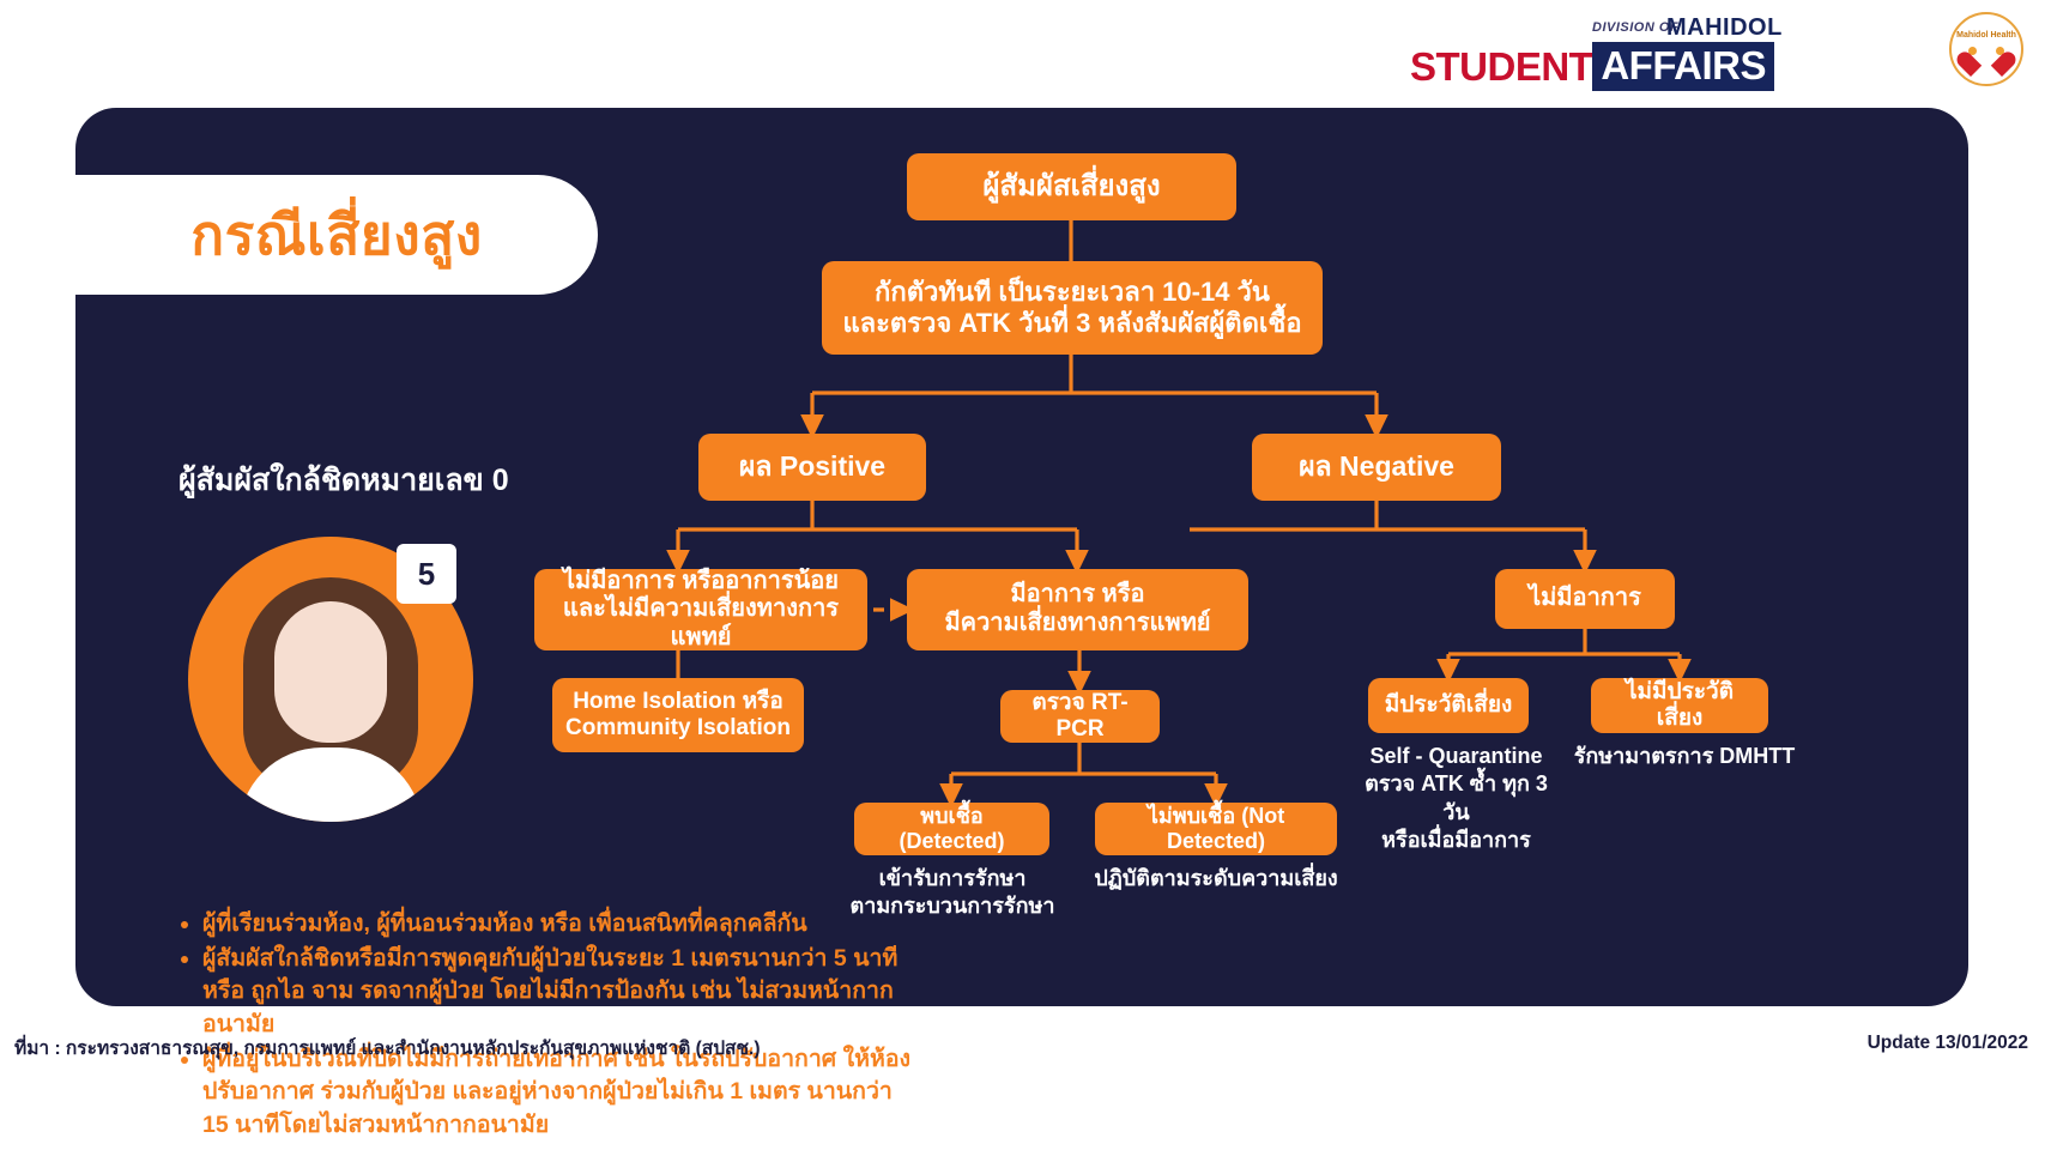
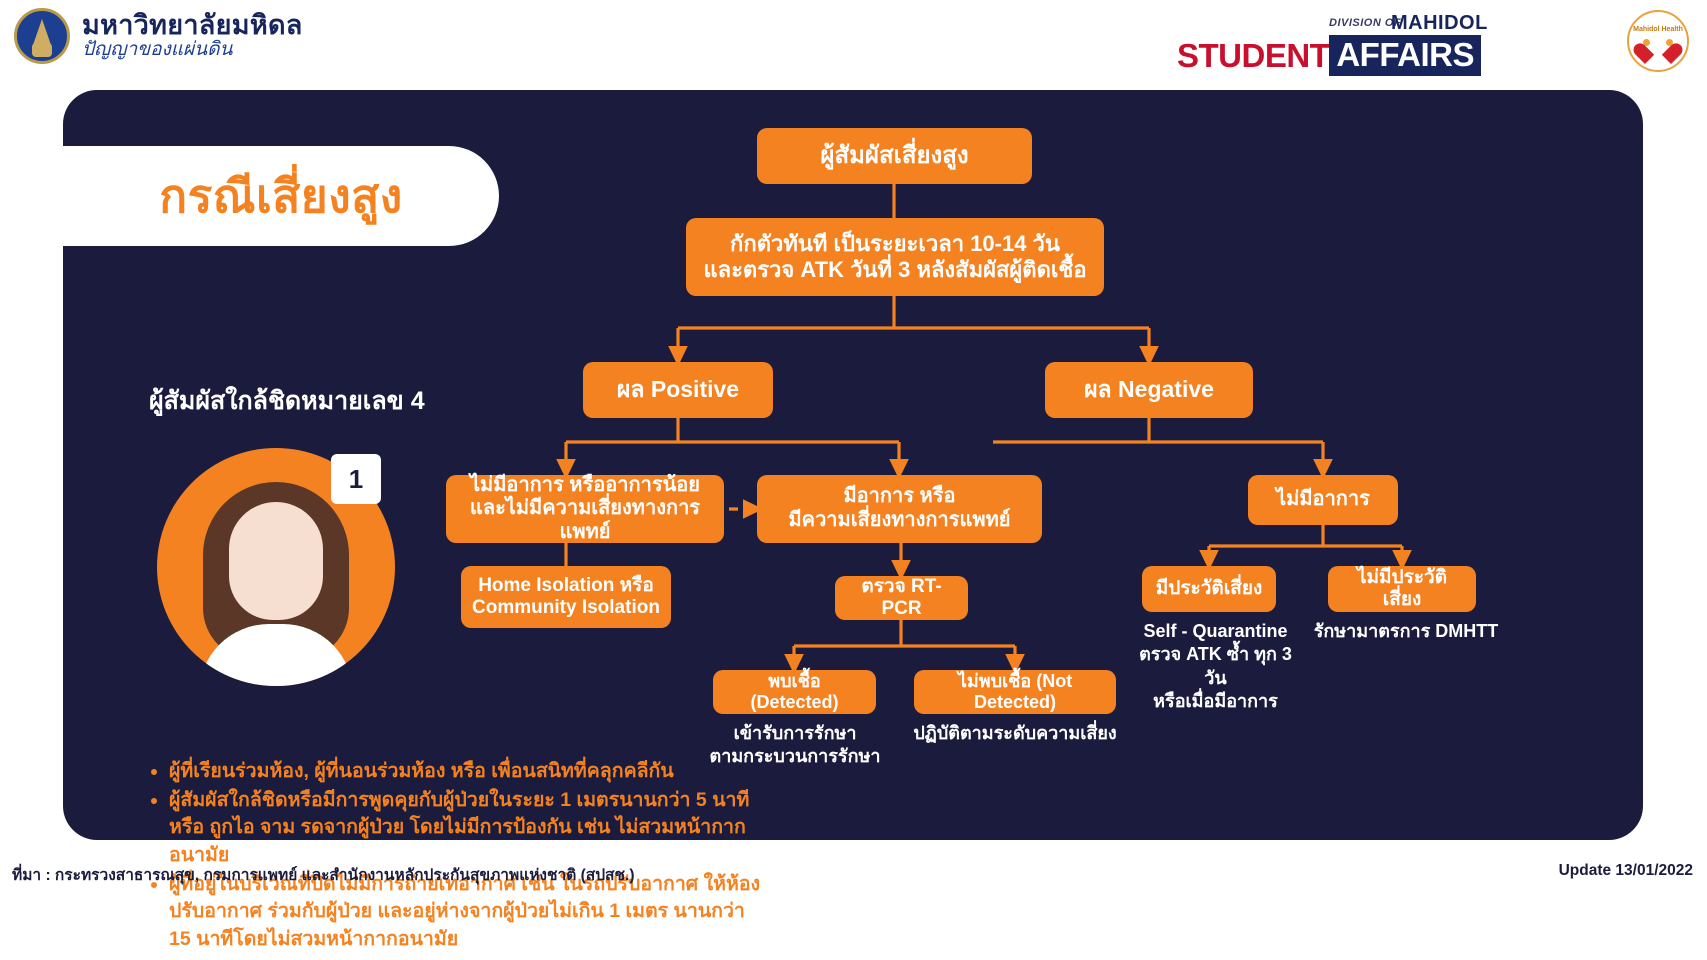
+ มหาวิทยาลัยมหิดล
+ ปัญญาของแผ่นดิน
  DIVISION OF
  MAHIDOL
  STUDENT
  AFFAIRS
  กรณีเสี่ยงสูง
- ผู้สัมผัสใกล้ชิดหมายเลข 0
+ ผู้สัมผัสใกล้ชิดหมายเลข 4
- 5
+ 1
  ผู้ที่เรียนร่วมห้อง, ผู้ที่นอนร่วมห้อง หรือ เพื่อนสนิทที่คลุกคลีกัน
  ผู้สัมผัสใกล้ชิดหรือมีการพูดคุยกับผู้ป่วยในระยะ 1 เมตรนานกว่า 5 นาที หรือ ถูกไอ จาม รดจากผู้ป่วย โดยไม่มีการป้องกัน เช่น ไม่สวมหน้ากากอนามัย
  ผู้ที่อยู่ในบริเวณที่ปิดไม่มีการถ่ายเทอากาศ เช่น ในรถปรับอากาศ ให้ห้องปรับอากาศ ร่วมกับผู้ป่วย และอยู่ห่างจากผู้ป่วยไม่เกิน 1 เมตร นานกว่า 15 นาทีโดยไม่สวมหน้ากากอนามัย
  ผู้สัมผัสเสี่ยงสูง
  กักตัวทันที เป็นระยะเวลา 10-14 วัน
  และตรวจ ATK วันที่ 3 หลังสัมผัสผู้ติดเชื้อ
  ผล Positive
  ผล Negative
  ไม่มีอาการ หรืออาการน้อย
  และไม่มีความเสี่ยงทางการแพทย์
  มีอาการ หรือ
  มีความเสี่ยงทางการแพทย์
  ไม่มีอาการ
  Home Isolation หรือ
  Community Isolation
  ตรวจ RT-PCR
  มีประวัติเสี่ยง
  ไม่มีประวัติเสี่ยง
  พบเชื้อ (Detected)
  ไม่พบเชื้อ (Not Detected)
  Self - Quarantine
  ตรวจ ATK ซ้ำ ทุก 3 วัน
  หรือเมื่อมีอาการ
  รักษามาตรการ DMHTT
  เข้ารับการรักษา
  ตามกระบวนการรักษา
  ปฏิบัติตามระดับความเสี่ยง
  ที่มา : กระทรวงสาธารณสุข, กรมการแพทย์ และสำนักงานหลักประกันสุขภาพแห่งชาติ (สปสช.)
  Update 13/01/2022
